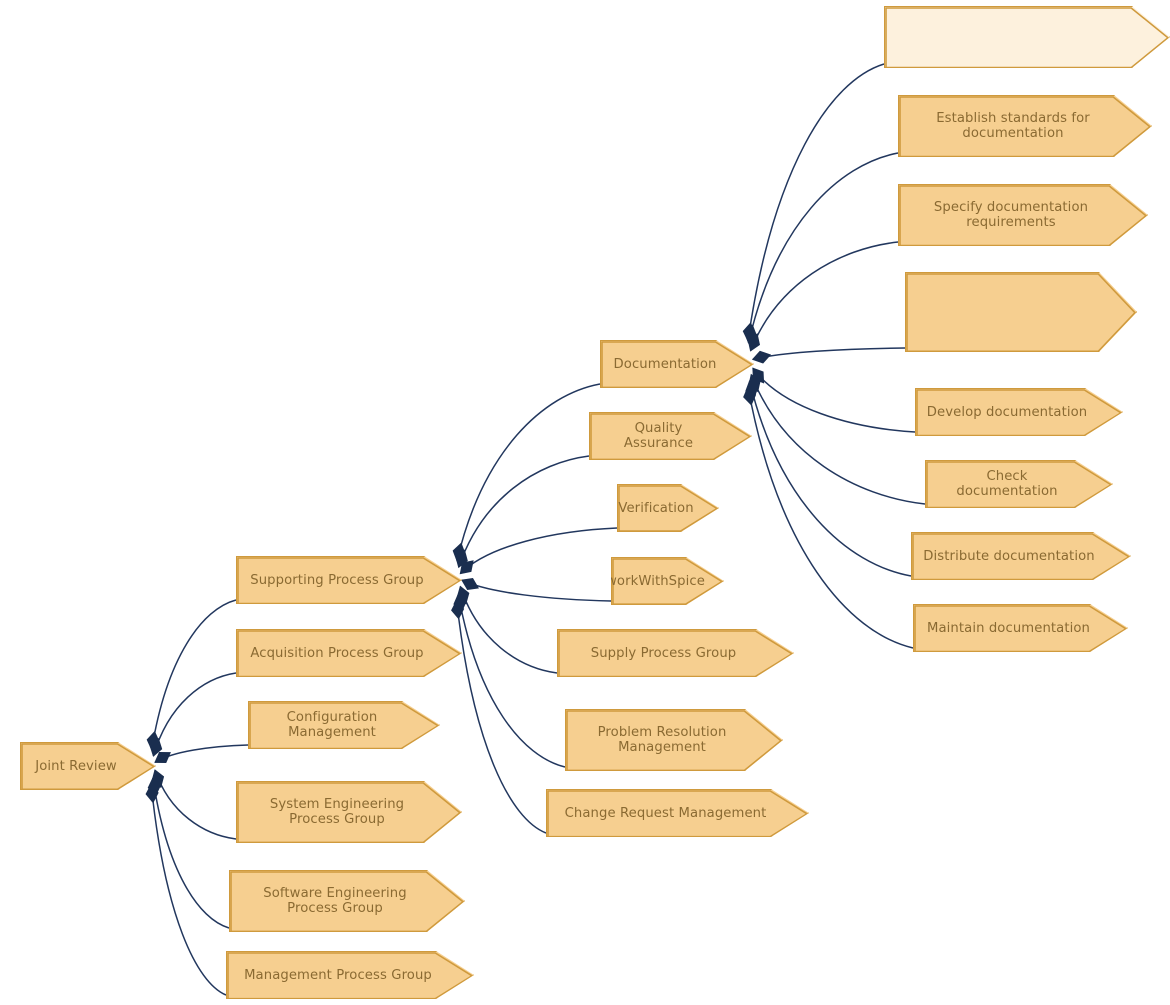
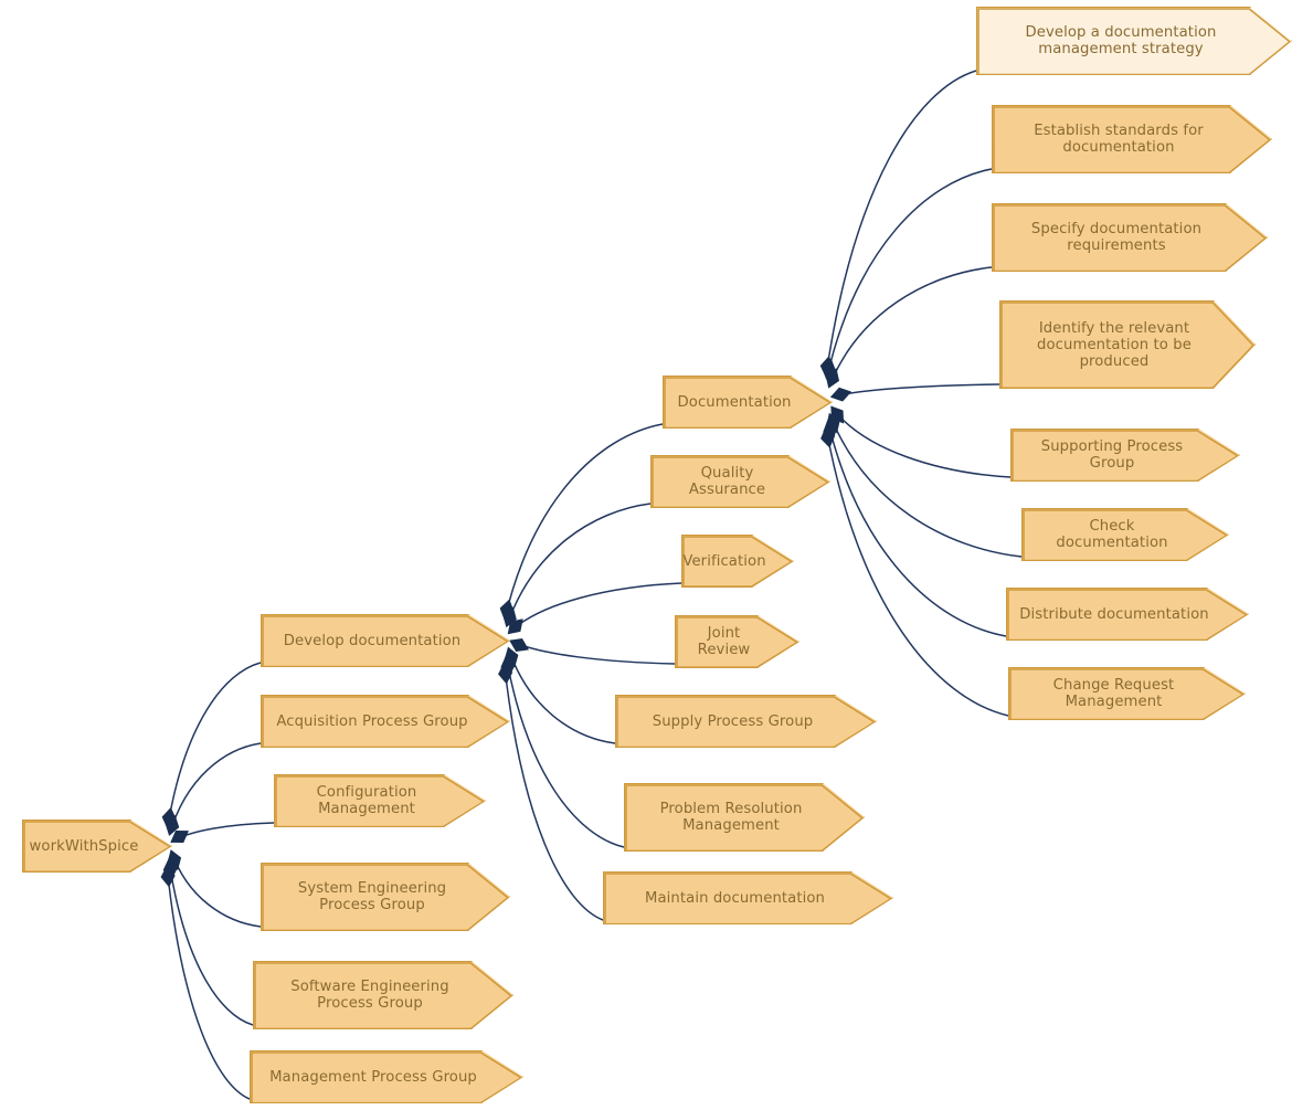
- Joint Review
+ workWithSpice
- Supporting Process Group
+ Develop documentation
  Acquisition Process Group
  Configuration Management
  System Engineering
  Process Group
  Software Engineering
  Process Group
  Management Process Group
  Documentation
  Quality Assurance
  Verification
- workWithSpice
+ Joint Review
  Supply Process Group
  Problem Resolution
  Management
- Change Request Management
+ Maintain documentation
+ Develop a documentation
+ management strategy
  Establish standards for
  documentation
  Specify documentation
  requirements
+ Identify the relevant
+ documentation to be
+ produced
- Develop documentation
+ Supporting Process Group
  Check documentation
  Distribute documentation
- Maintain documentation
+ Change Request Management
